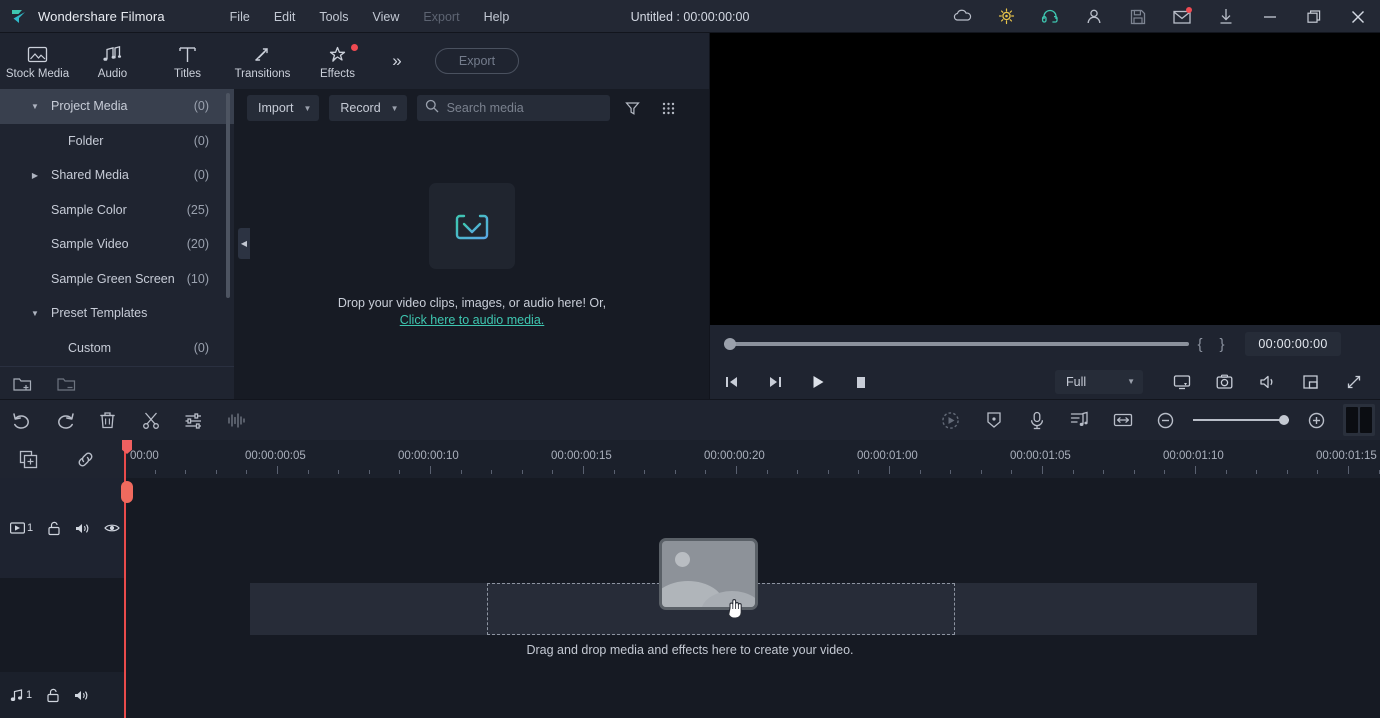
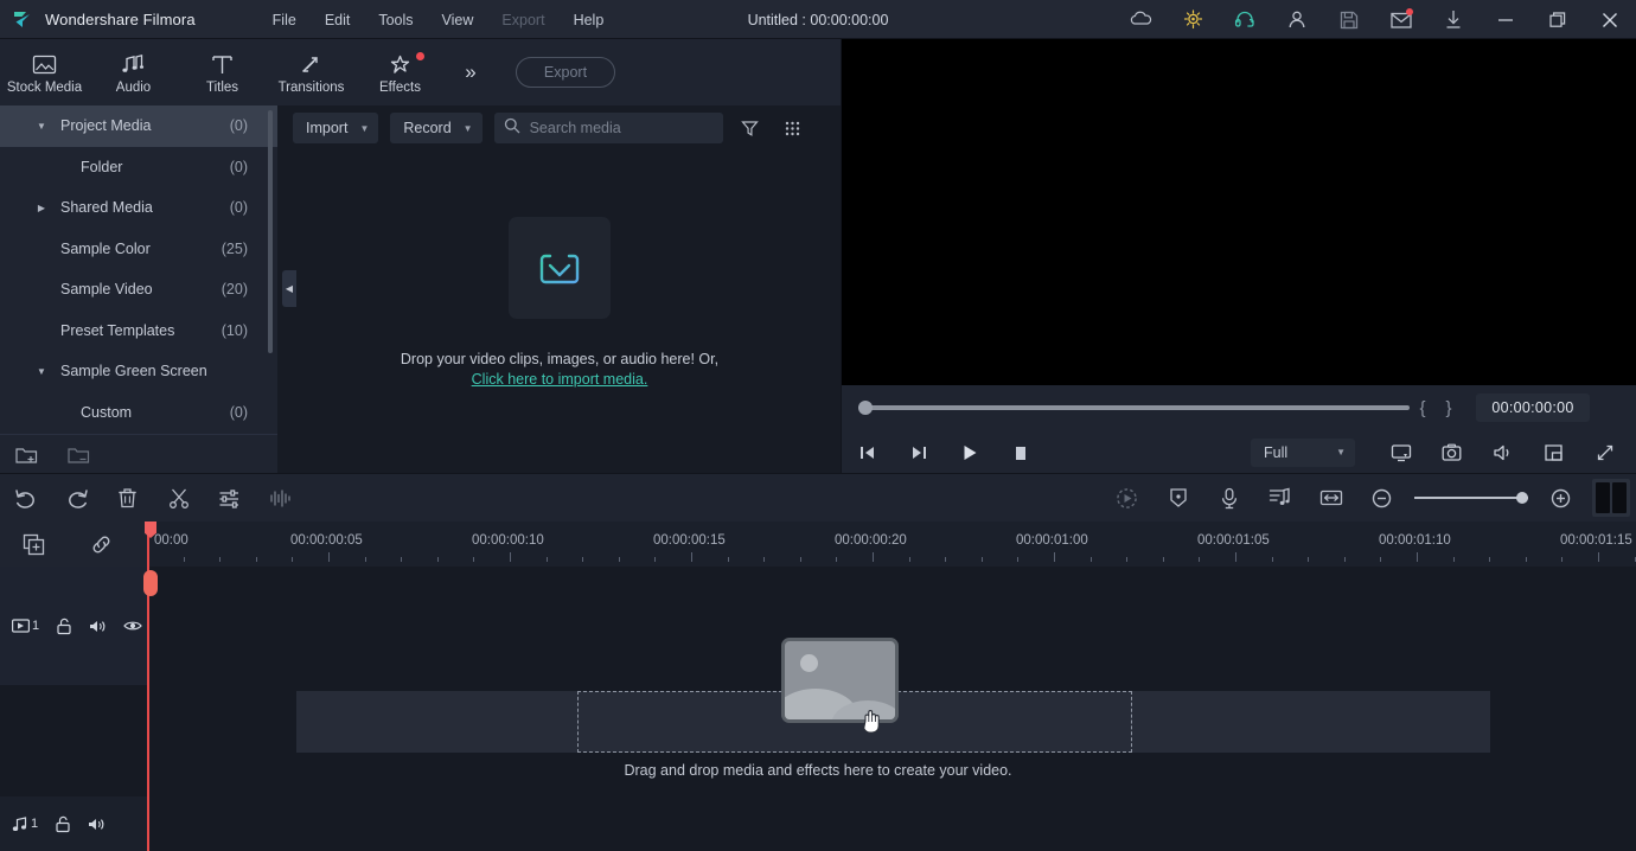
  Wondershare Filmora
  File
  Edit
  Tools
  View
  Export
  Help
  Untitled : 00:00:00:00
  Stock Media
  Audio
  Titles
  Transitions
  Effects
  »
  Export
  ▼
  Project Media
  (0)
  Folder
  (0)
  ▶
  Shared Media
  (0)
  Sample Color
  (25)
  Sample Video
  (20)
- Sample Green Screen
+ Preset Templates
  (10)
  ▼
- Preset Templates
+ Sample Green Screen
  Custom
  (0)
  Import
  ▼
  Record
  ▼
  Search media
  Drop your video clips, images, or audio here! Or,
- Click here to audio media.
+ Click here to import media.
  ◀
  {
  }
  00:00:00:00
  Full
  ▼
  00:00
  00:00:00:05
  00:00:00:10
  00:00:00:15
  00:00:00:20
  00:00:01:00
  00:00:01:05
  00:00:01:10
  00:00:01:15
  1
  1
  Drag and drop media and effects here to create your video.
